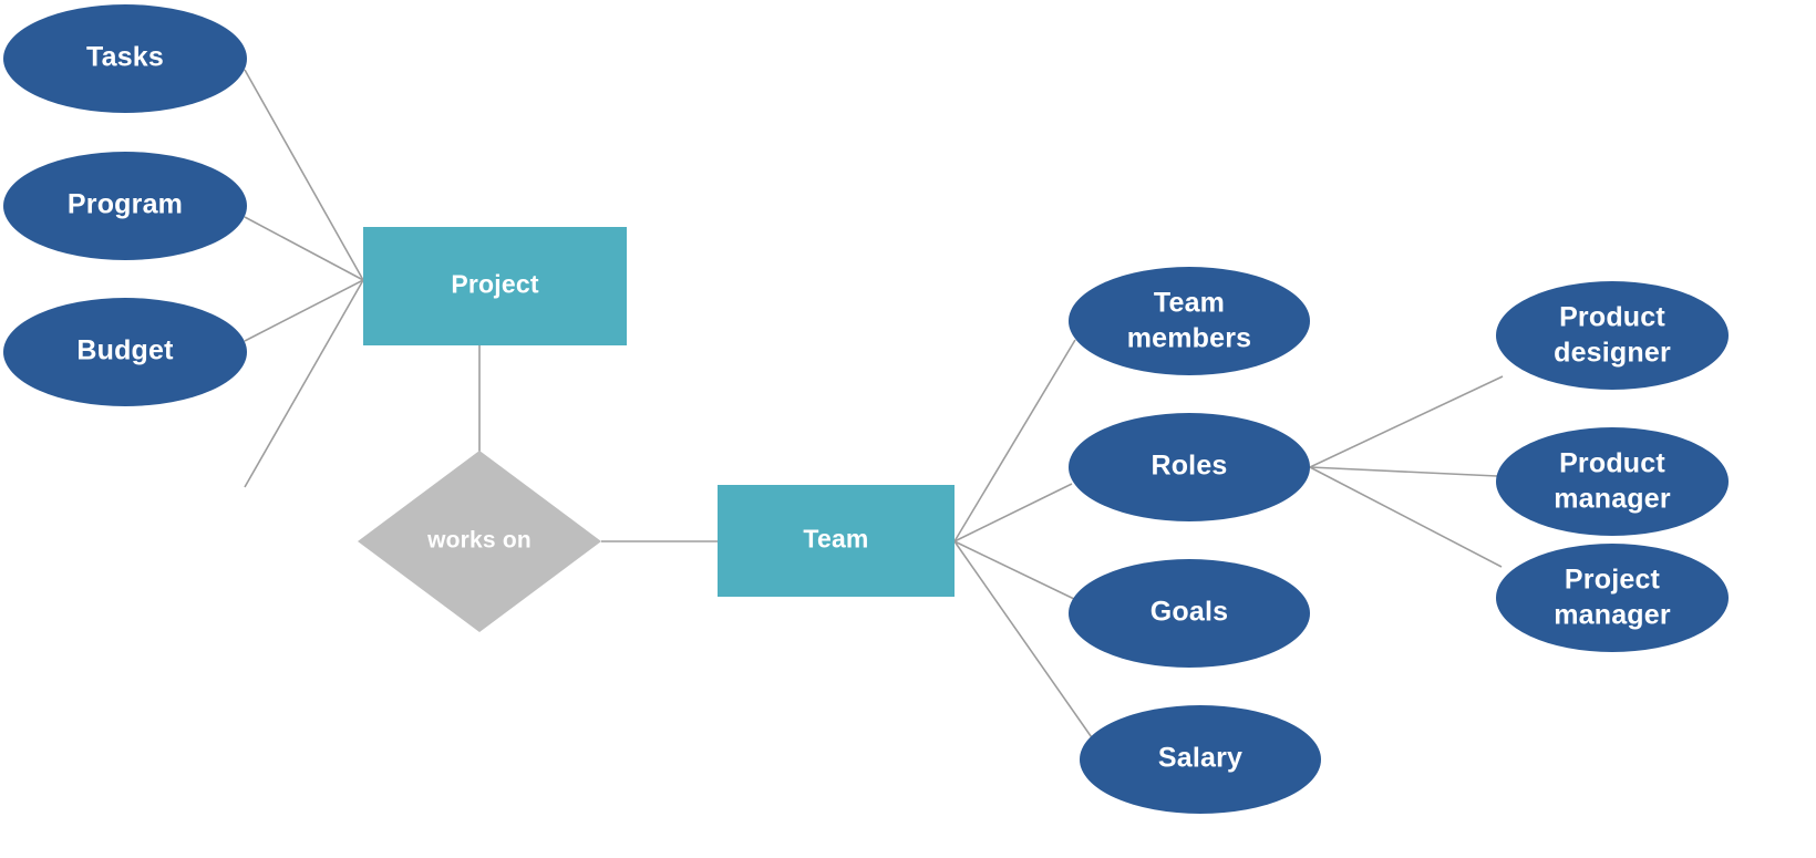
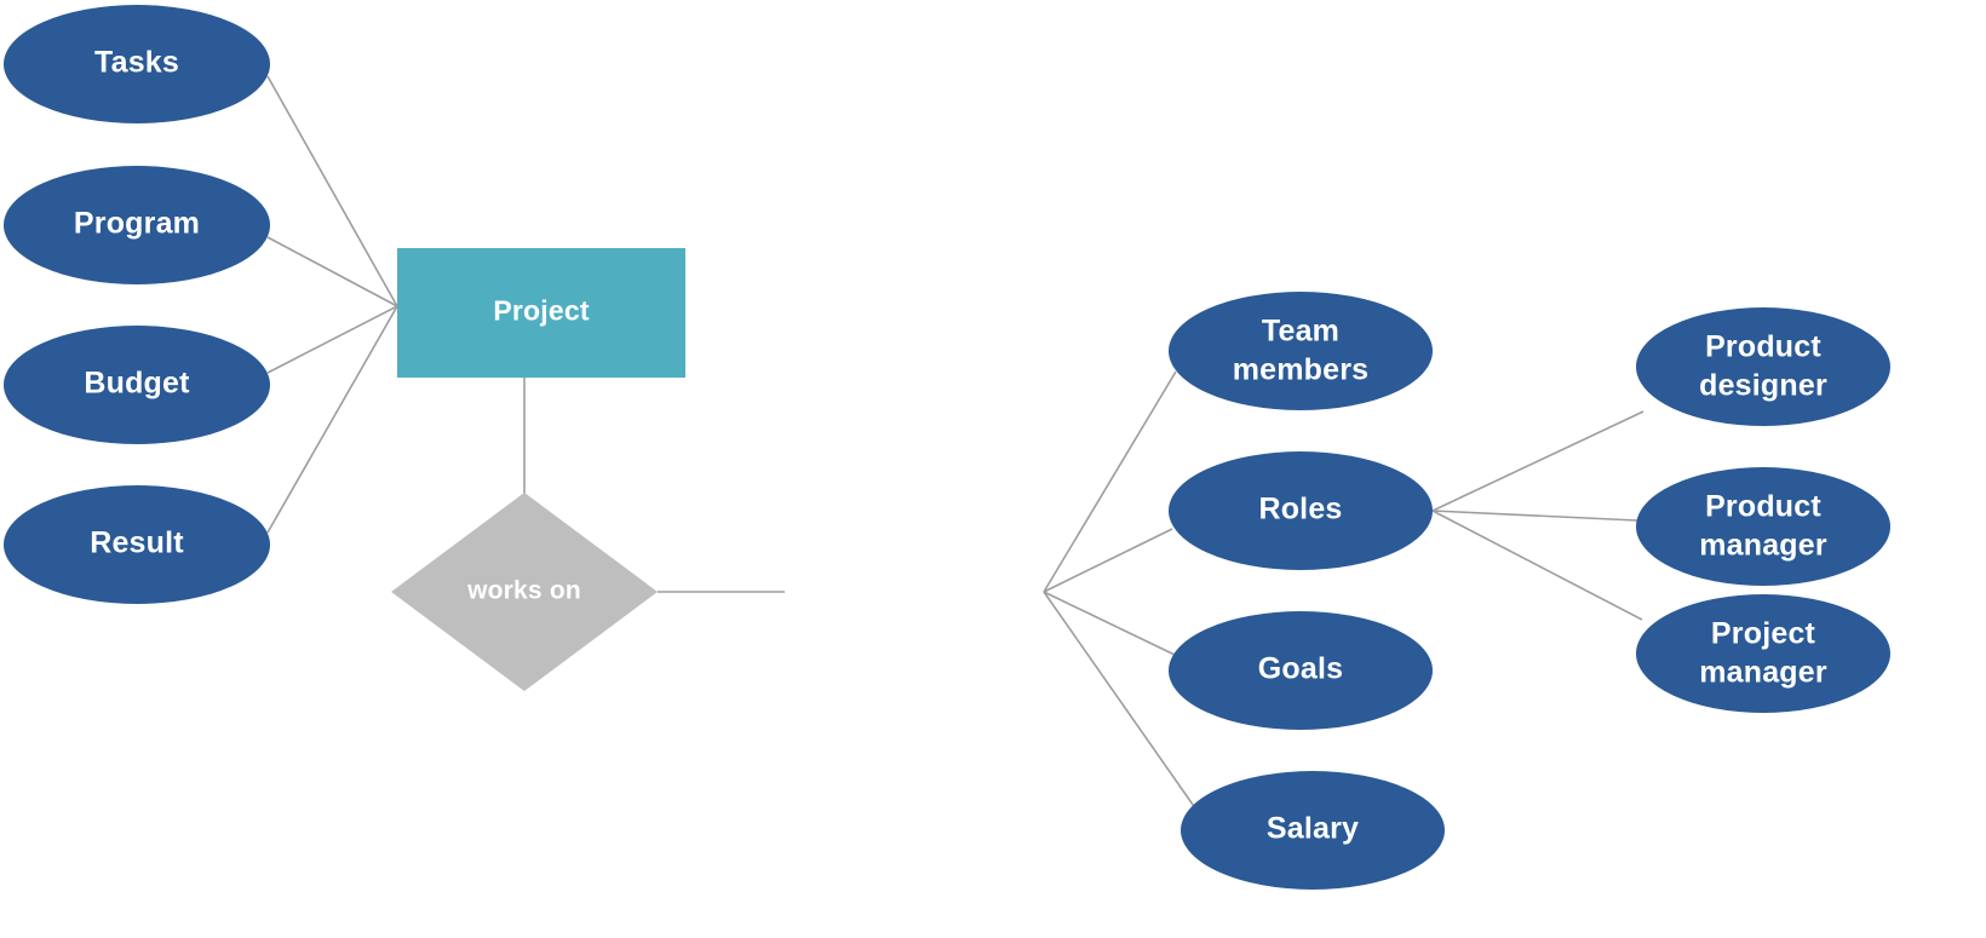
  Tasks
  Program
  Budget
+ Result
  Team members
  Roles
  Goals
  Salary
  Product designer
  Product manager
  Project manager
  works on
  Project
- Team
